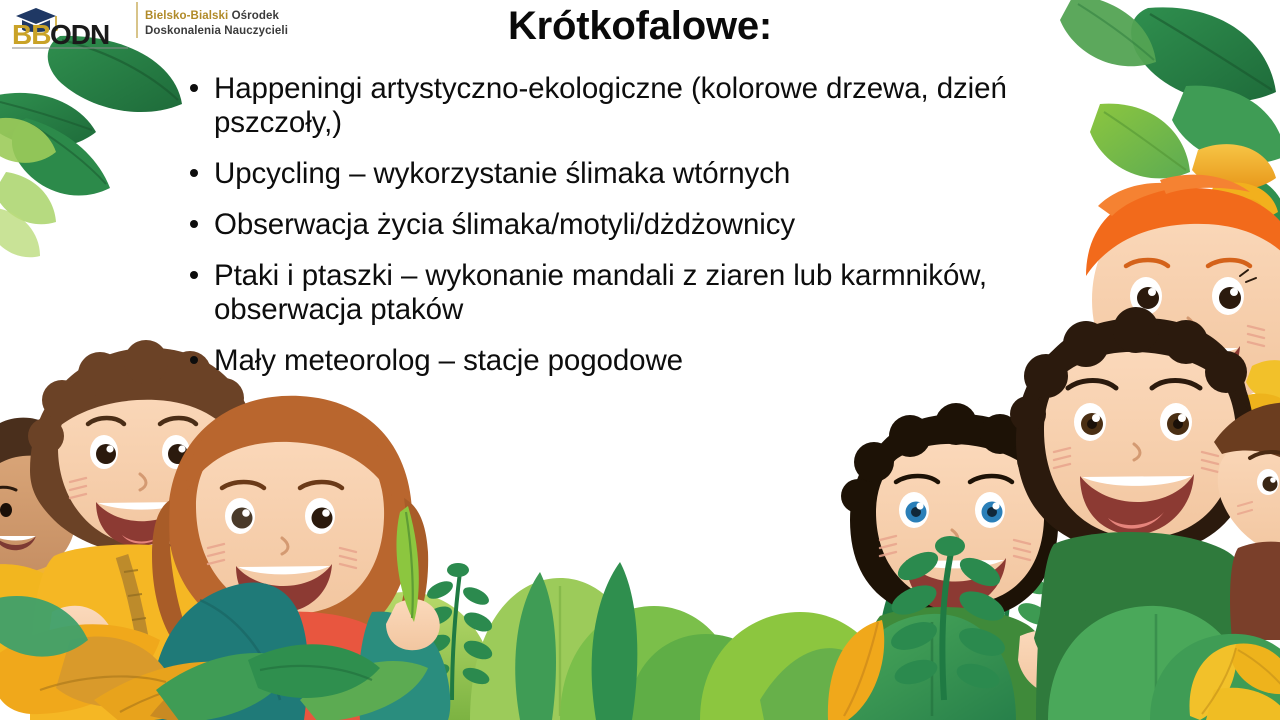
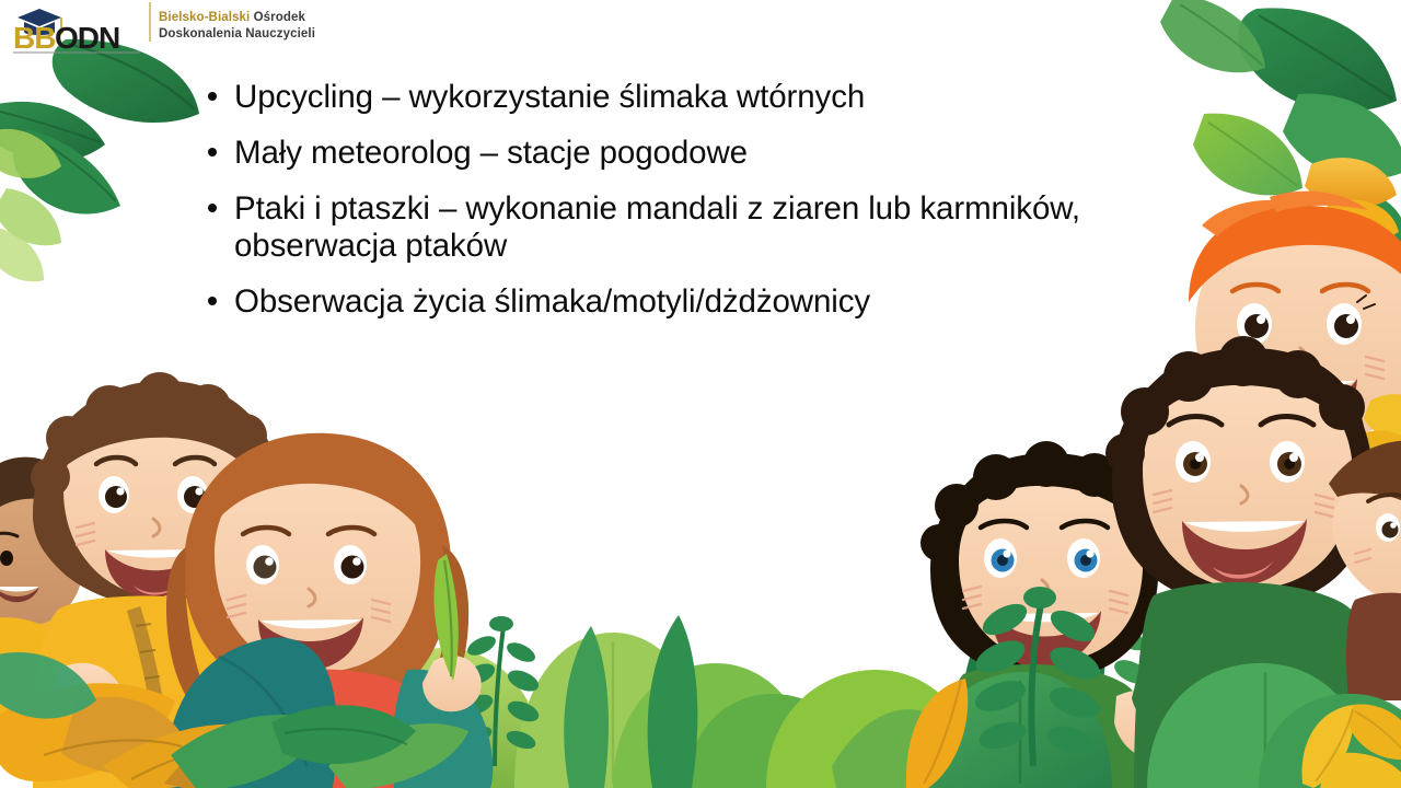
  BB
  ODN
  Bielsko-Bialski Ośrodek
  Doskonalenia Nauczycieli
- Krótkofalowe:
- Happeningi artystyczno-ekologiczne (kolorowe drzewa, dzień pszczoły,)
  Upcycling – wykorzystanie ślimaka wtórnych
- Obserwacja życia ślimaka/motyli/dżdżownicy
+ Mały meteorolog – stacje pogodowe
  Ptaki i ptaszki – wykonanie mandali z ziaren lub karmników, obserwacja ptaków
- Mały meteorolog – stacje pogodowe
+ Obserwacja życia ślimaka/motyli/dżdżownicy
